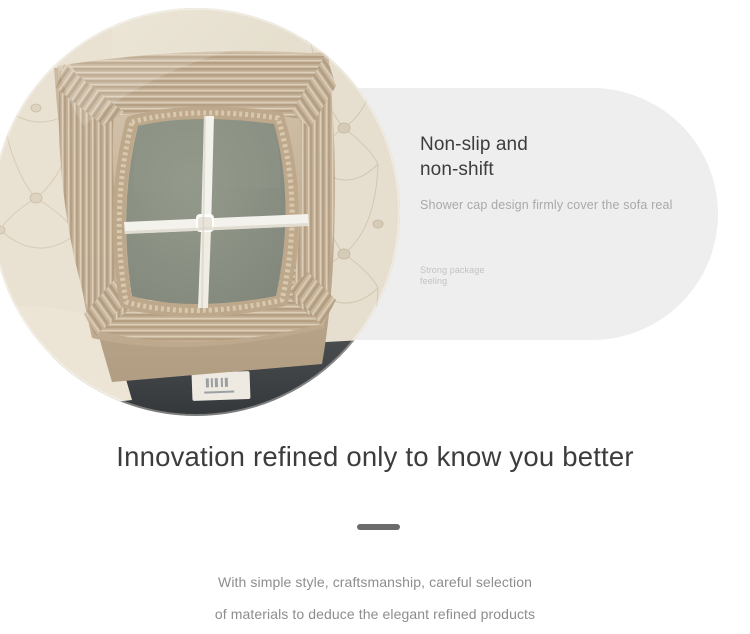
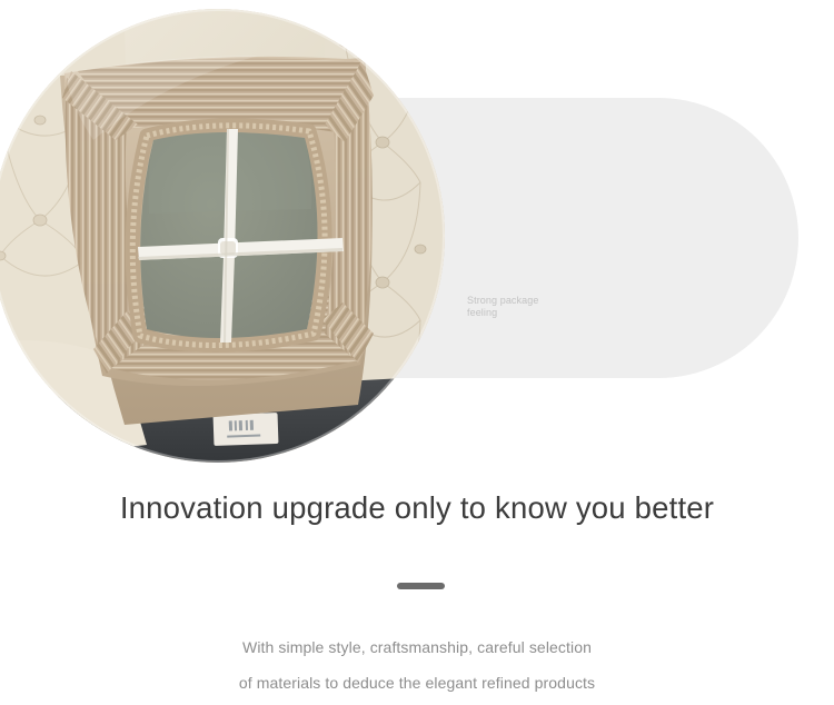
- Non-slip and
- non-shift
- Shower cap design firmly cover the sofa real
  Strong package
  feeling
- Innovation refined only to know you better
+ Innovation upgrade only to know you better
  With simple style, craftsmanship, careful selection
  of materials to deduce the elegant refined products
